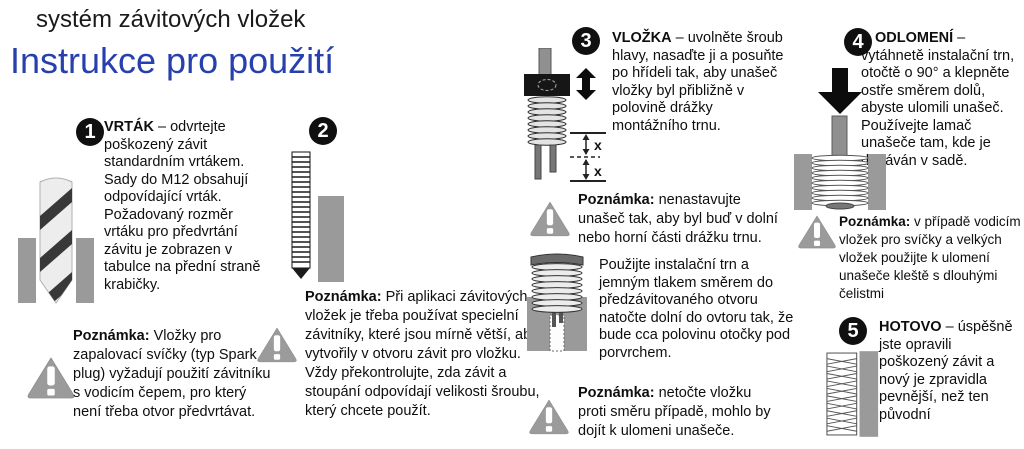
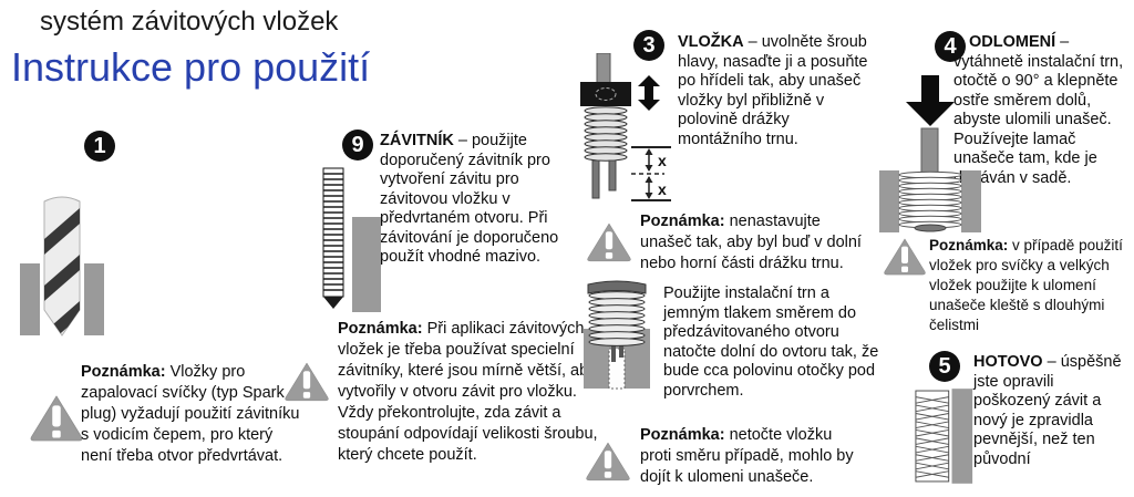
  systém závitových vložek
  Instrukce pro použití
  1
- VRTÁK – odvrtejte poškozený závit standardním vrtákem. Sady do M12 obsahují odpovídající vrták. Požadovaný rozměr vrtáku pro předvrtání závitu je zobrazen v tabulce na přední straně krabičky.
  Poznámka: Vložky pro zapalovací svíčky (typ Spark plug) vyžadují použití závitníku s vodicím čepem, pro který není třeba otvor předvrtávat.
- 2
+ 9
+ ZÁVITNÍK – použijte doporučený závitník pro vytvoření závitu pro závitovou vložku v předvrtaném otvoru. Při závitování je doporučeno použít vhodné mazivo.
  Poznámka: Při aplikaci závitových vložek je třeba používat specielní závitníky, které jsou mírně větší, a vytvořily v otvoru závit pro vložku. Vždy překontrolujte, zda závit a stoupání odpovídají velikosti šroubu, který chcete použít.
  3
  VLOŽKA – uvolněte šroub hlavy, nasaďte ji a posuňte po hřídeli tak, aby unašeč vložky byl přibližně v polovině drážky montážního trnu.
  x
  x
  Poznámka: nenastavujte unašeč tak, aby byl buď v dolní nebo horní části drážku trnu.
  Použijte instalační trn a jemným tlakem směrem do předzávitovaného otvoru natočte dolní do ovtoru tak, že bude cca polovinu otočky pod porvrchem.
  Poznámka: netočte vložku proti směru případě, mohlo by dojít k ulomeni unašeče.
  4
  ODLOMENÍ – vytáhnetě instalační trn, otočtě o 90° a klepněte ostře směrem dolů, abyste ulomili unašeč. Používejte lamač unašeče tam, kde je dáván v sadě.
- Poznámka: v případě vodicím vložek pro svíčky a velkých vložek použijte k ulomení unašeče kleště s dlouhými čelistmi
+ Poznámka: v případě použití vložek pro svíčky a velkých vložek použijte k ulomení unašeče kleště s dlouhými čelistmi
  5
  HOTOVO – úspěšně jste opravili poškozený závit a nový je zpravidla pevnější, než ten původní
